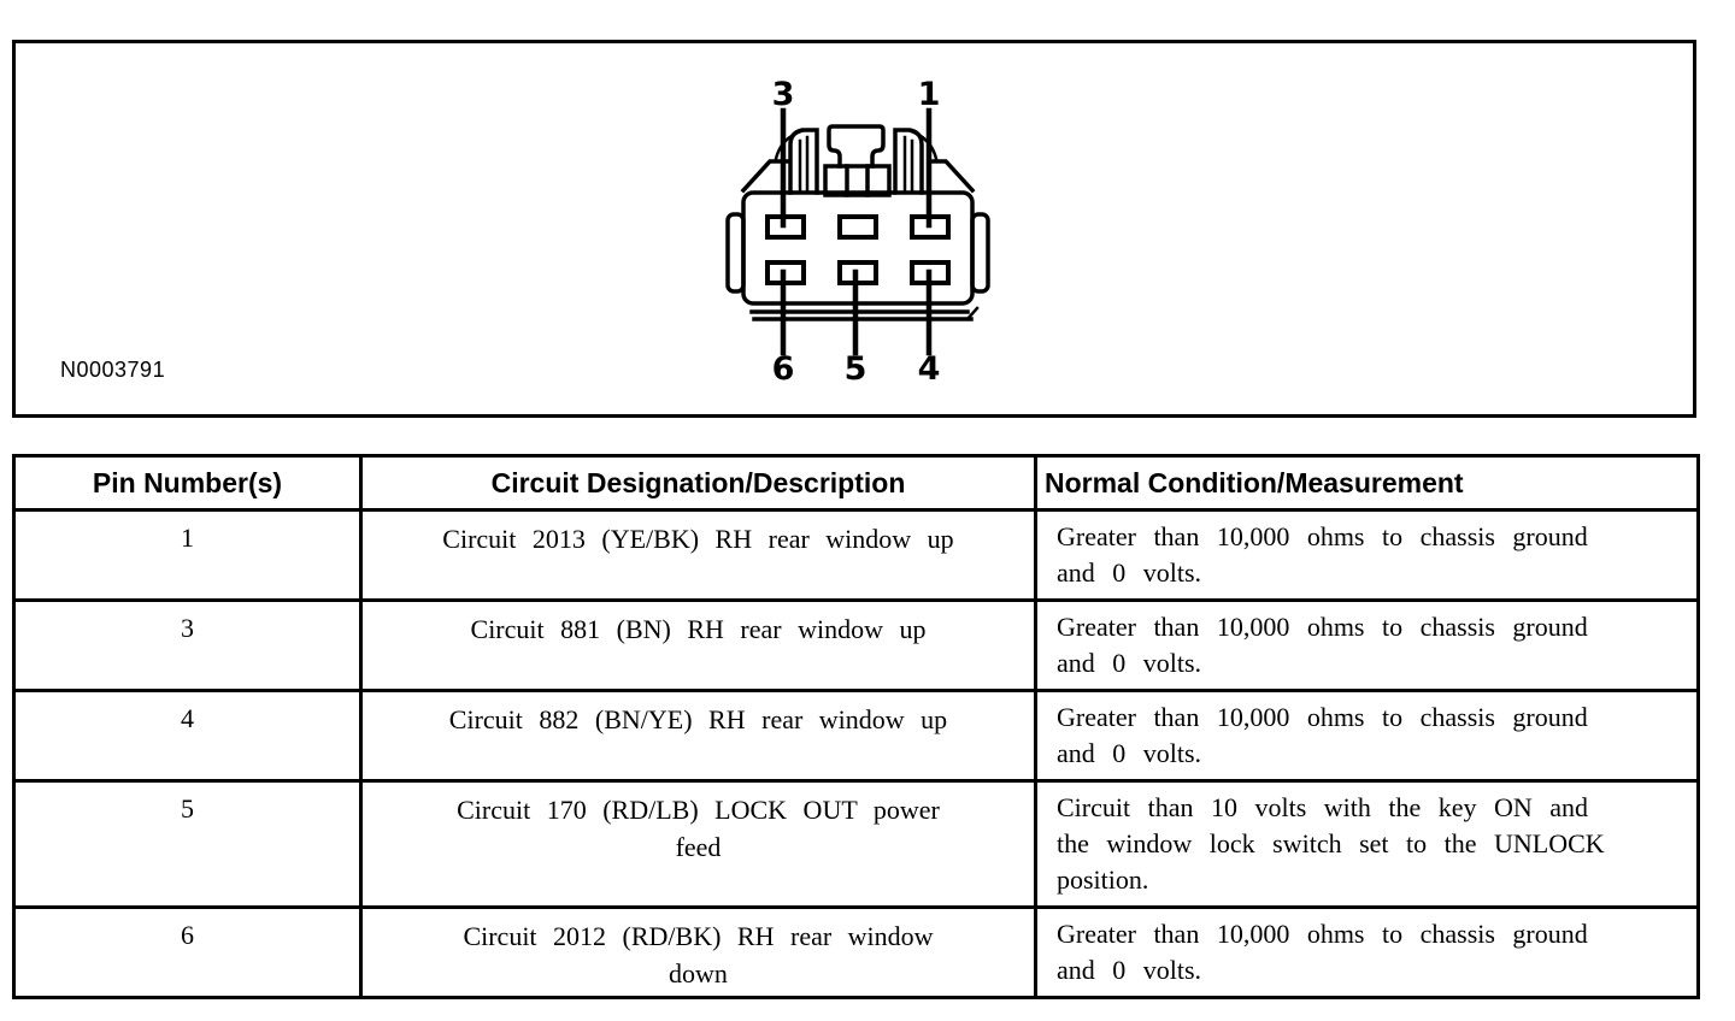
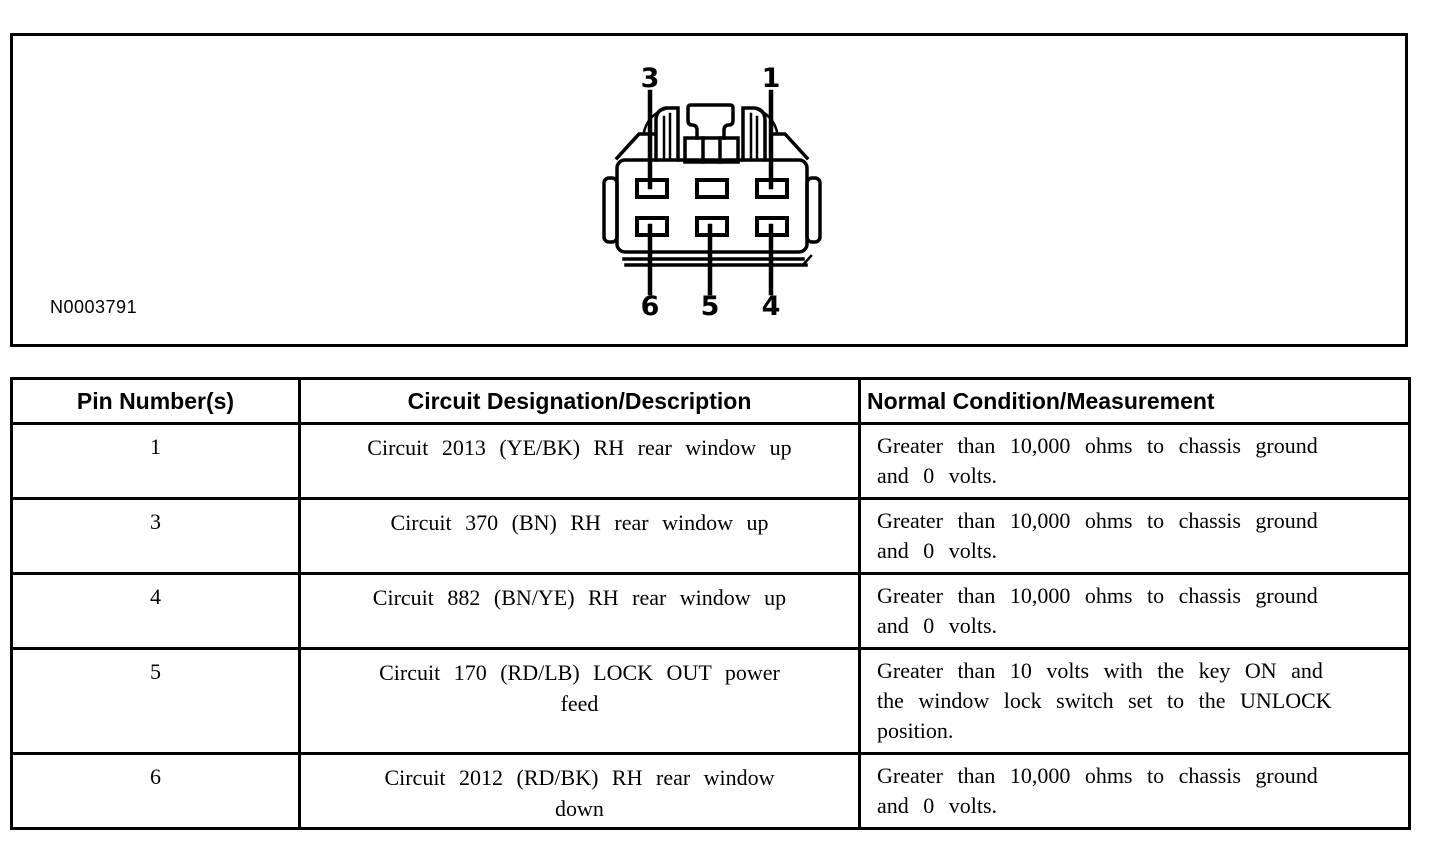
  3
  1
  6
  5
  4
  N0003791
  Pin Number(s)	Circuit Designation/Description	Normal Condition/Measurement
  1	Circuit 2013 (YE/BK) RH rear window up	Greater than 10,000 ohms to chassis ground and 0 volts.
- 3	Circuit 881 (BN) RH rear window up	Greater than 10,000 ohms to chassis ground and 0 volts.
+ 3	Circuit 370 (BN) RH rear window up	Greater than 10,000 ohms to chassis ground and 0 volts.
  4	Circuit 882 (BN/YE) RH rear window up	Greater than 10,000 ohms to chassis ground and 0 volts.
- 5	Circuit 170 (RD/LB) LOCK OUT power feed	Circuit than 10 volts with the key ON and the window lock switch set to the UNLOCK position.
+ 5	Circuit 170 (RD/LB) LOCK OUT power feed	Greater than 10 volts with the key ON and the window lock switch set to the UNLOCK position.
  6	Circuit 2012 (RD/BK) RH rear window down	Greater than 10,000 ohms to chassis ground and 0 volts.
